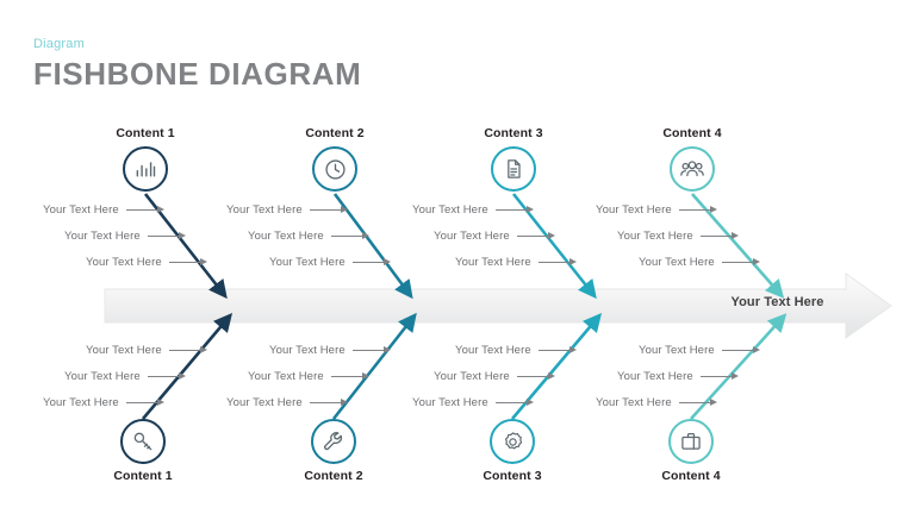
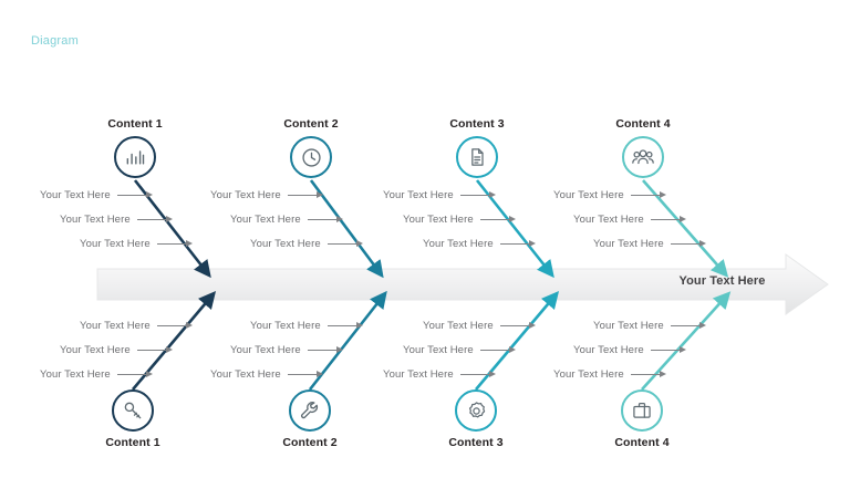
  Diagram
- FISHBONE DIAGRAM
  Your Text Here
  Content 1
  Content 2
  Content 3
  Content 4
  Content 1
  Content 2
  Content 3
  Content 4
  Your Text Here
  Your Text Here
  Your Text Here
  Your Text Here
  Your Text Here
  Your Text Here
  Your Text Here
  Your Text Here
  Your Text Here
  Your Text Here
  Your Text Here
  Your Text Here
  Your Text Here
  Your Text Here
  Your Text Here
  Your Text Here
  Your Text Here
  Your Text Here
  Your Text Here
  Your Text Here
  Your Text Here
  Your Text Here
  Your Text Here
  Your Text Here
